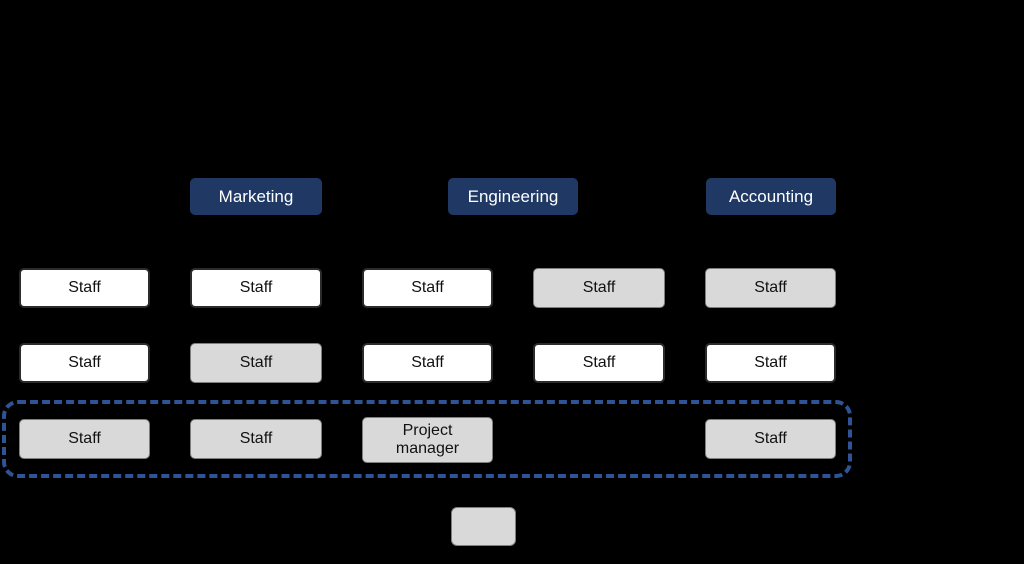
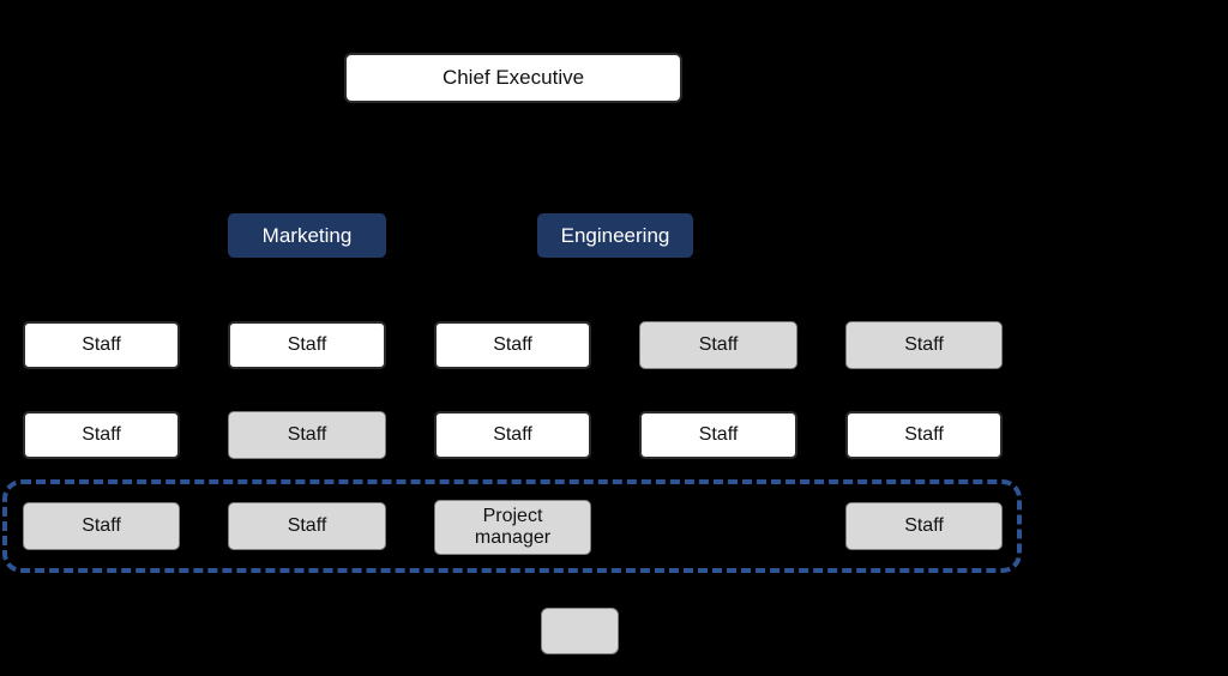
+ Chief Executive
  Marketing
  Engineering
- Accounting
  Staff
  Staff
  Staff
  Staff
  Staff
  Staff
  Staff
  Staff
  Staff
  Staff
  Staff
  Staff
  Project manager
  Staff
